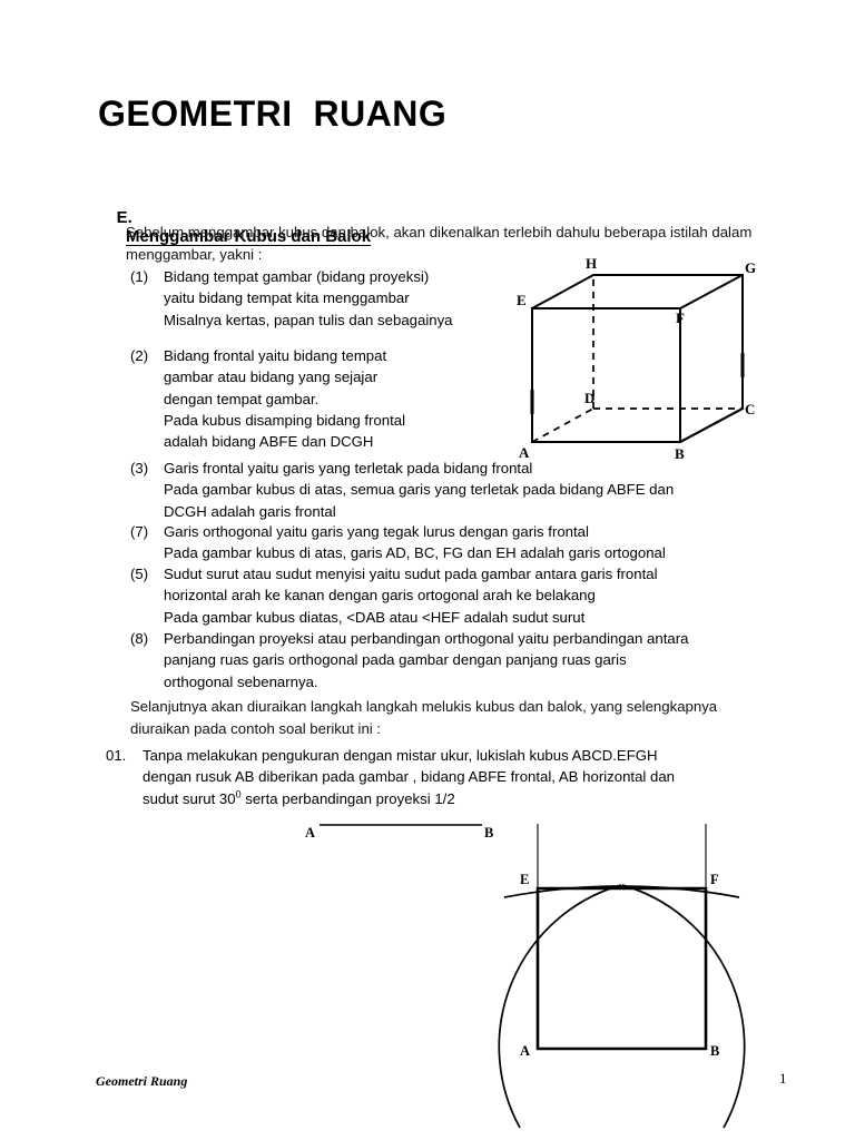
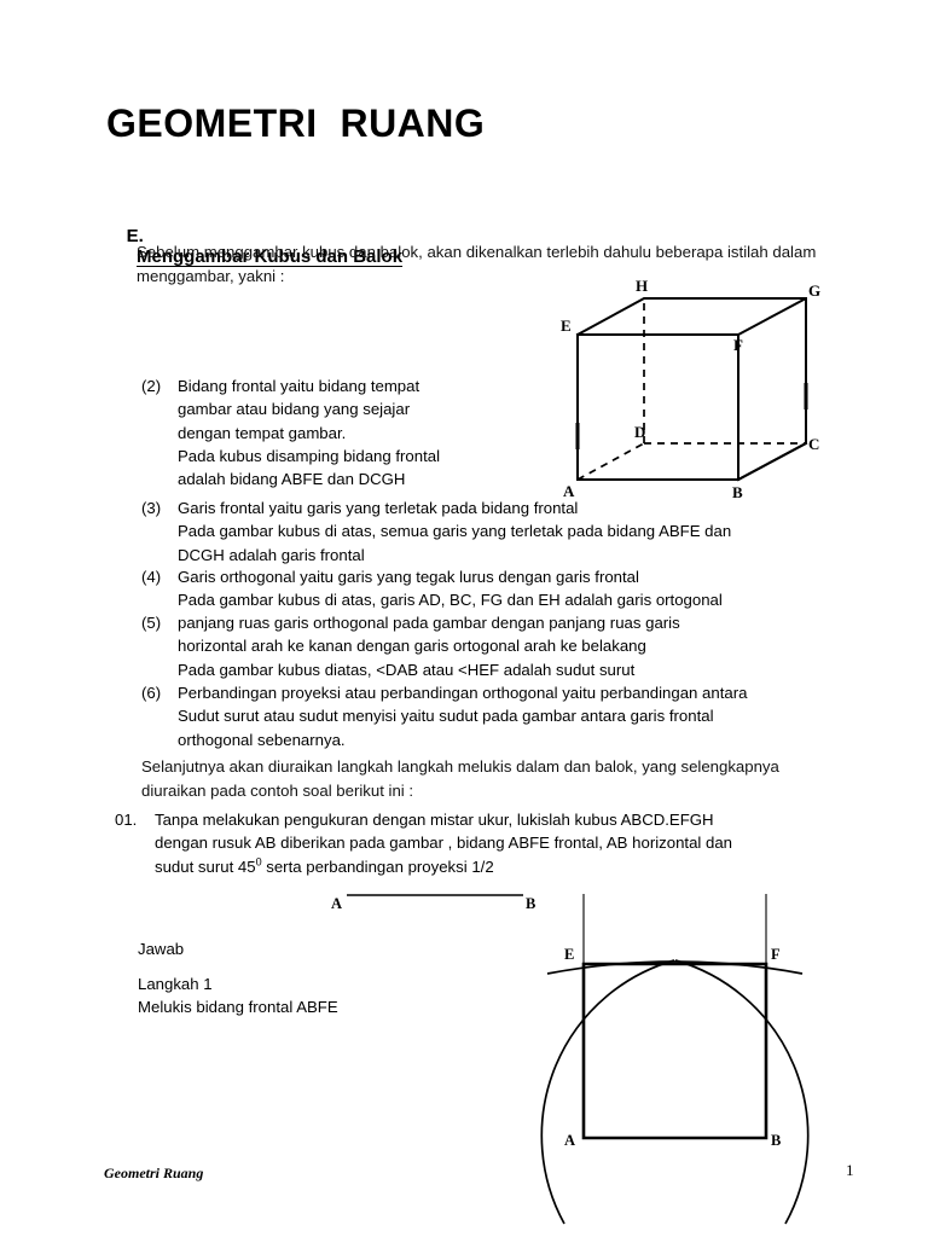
  GEOMETRI RUANG
  E. Menggambar Kubus dan Balok
  Sebelum menggambar kubus dan balok, akan dikenalkan terlebih dahulu beberapa istilah dalam menggambar, yakni :
- (1)
- Bidang tempat gambar (bidang proyeksi)
- yaitu bidang tempat kita menggambar
- Misalnya kertas, papan tulis dan sebagainya
  (2)
  Bidang frontal yaitu bidang tempat
  gambar atau bidang yang sejajar
  dengan tempat gambar.
  Pada kubus disamping bidang frontal
  adalah bidang ABFE dan DCGH
  (3)
  Garis frontal yaitu garis yang terletak pada bidang frontal
  Pada gambar kubus di atas, semua garis yang terletak pada bidang ABFE dan
  DCGH adalah garis frontal
- (7)
+ (4)
  Garis orthogonal yaitu garis yang tegak lurus dengan garis frontal
  Pada gambar kubus di atas, garis AD, BC, FG dan EH adalah garis ortogonal
  (5)
- Sudut surut atau sudut menyisi yaitu sudut pada gambar antara garis frontal
+ panjang ruas garis orthogonal pada gambar dengan panjang ruas garis
  horizontal arah ke kanan dengan garis ortogonal arah ke belakang
  Pada gambar kubus diatas, <DAB atau <HEF adalah sudut surut
- (8)
+ (6)
  Perbandingan proyeksi atau perbandingan orthogonal yaitu perbandingan antara
- panjang ruas garis orthogonal pada gambar dengan panjang ruas garis
+ Sudut surut atau sudut menyisi yaitu sudut pada gambar antara garis frontal
  orthogonal sebenarnya.
- Selanjutnya akan diuraikan langkah langkah melukis kubus dan balok, yang selengkapnya diuraikan pada contoh soal berikut ini :
+ Selanjutnya akan diuraikan langkah langkah melukis dalam dan balok, yang selengkapnya diuraikan pada contoh soal berikut ini :
  01.
  Tanpa melakukan pengukuran dengan mistar ukur, lukislah kubus ABCD.EFGH
  dengan rusuk AB diberikan pada gambar , bidang ABFE frontal, AB horizontal dan
- sudut surut 300 serta perbandingan proyeksi 1/2
+ sudut surut 450 serta perbandingan proyeksi 1/2
+ Jawab
+ Langkah 1
+ Melukis bidang frontal ABFE
  A
  B
  C
  D
  E
  F
  G
  H
  A
  B
  A
  B
  E
  F
  Geometri Ruang
  1
